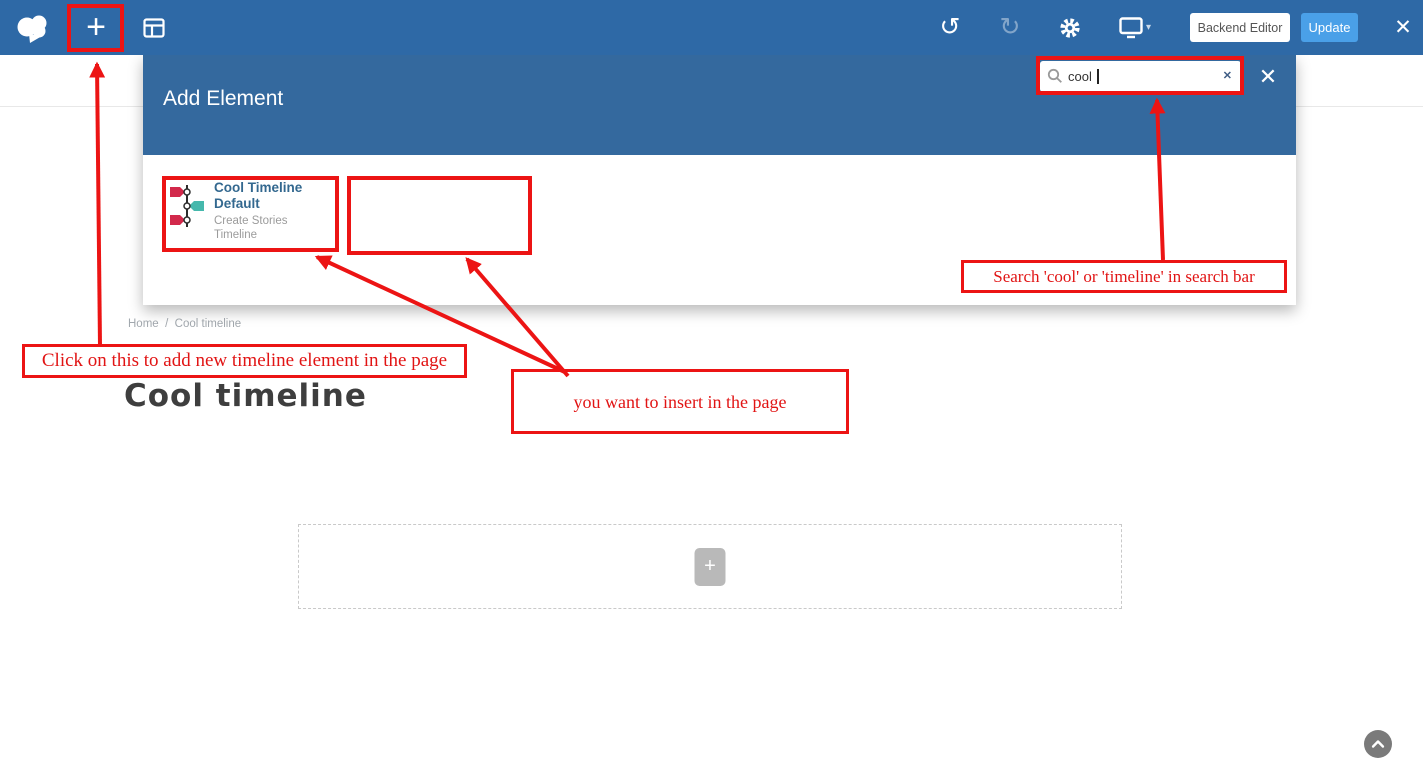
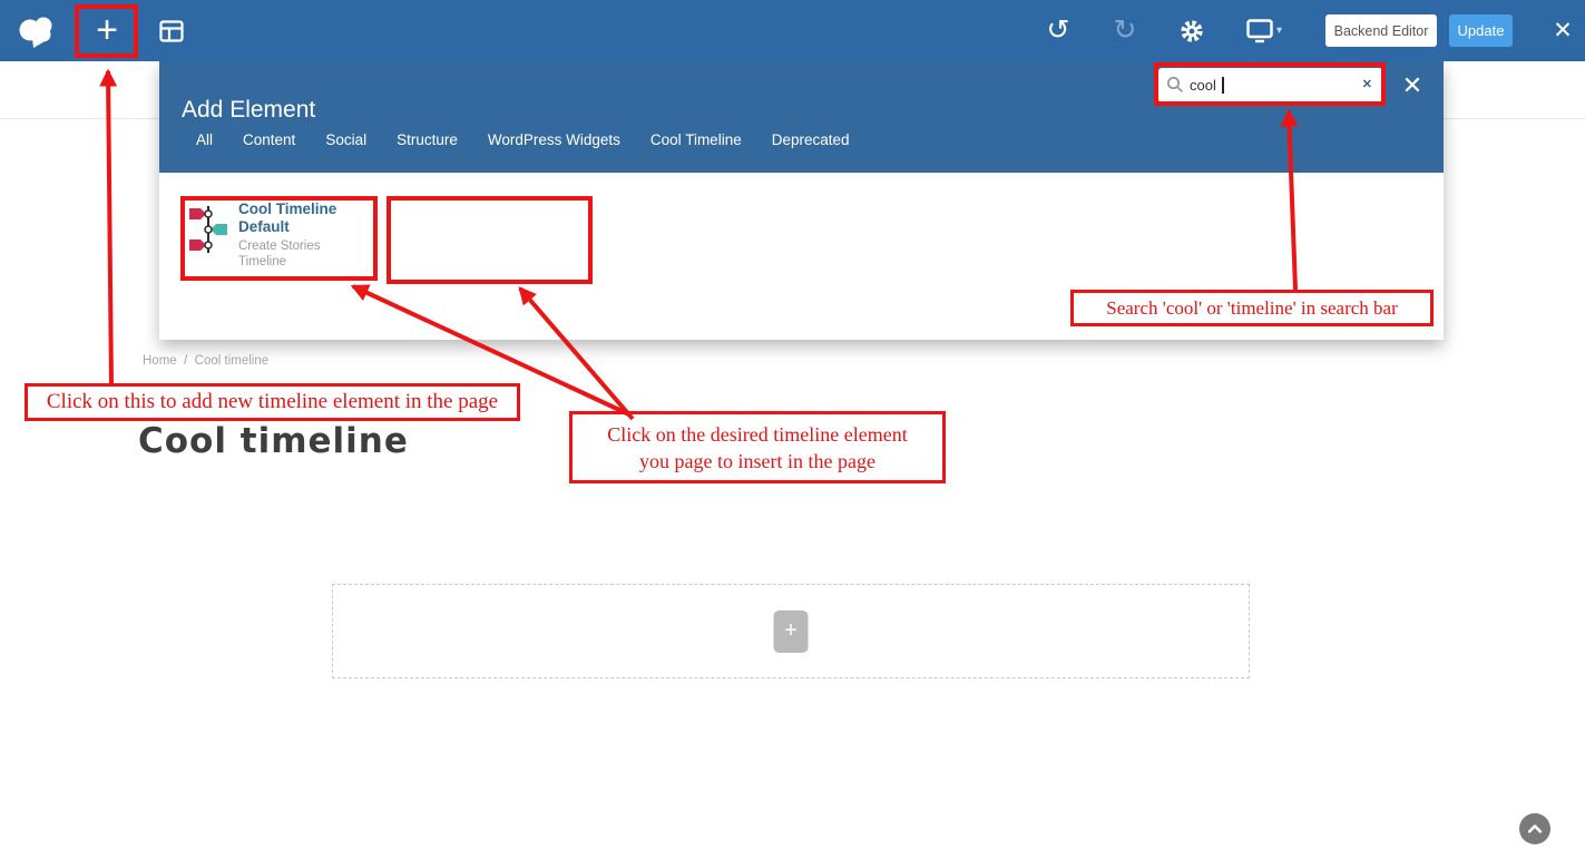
  +
  ↺
  ↻
  ▾
  Backend Editor
  Update
  ✕
  Add Element
  cool
  ✕
  ✕
+ All
+ Content
+ Social
+ Structure
+ WordPress Widgets
+ Cool Timeline
+ Deprecated
  Cool Timeline Default
  Create Stories Timeline
  Home / Cool timeline
  Cool timeline
  +
  Search 'cool' or 'timeline' in search bar
  Click on this to add new timeline element in the page
+ Click on the desired timeline element
- you want to insert in the page
+ you page to insert in the page
